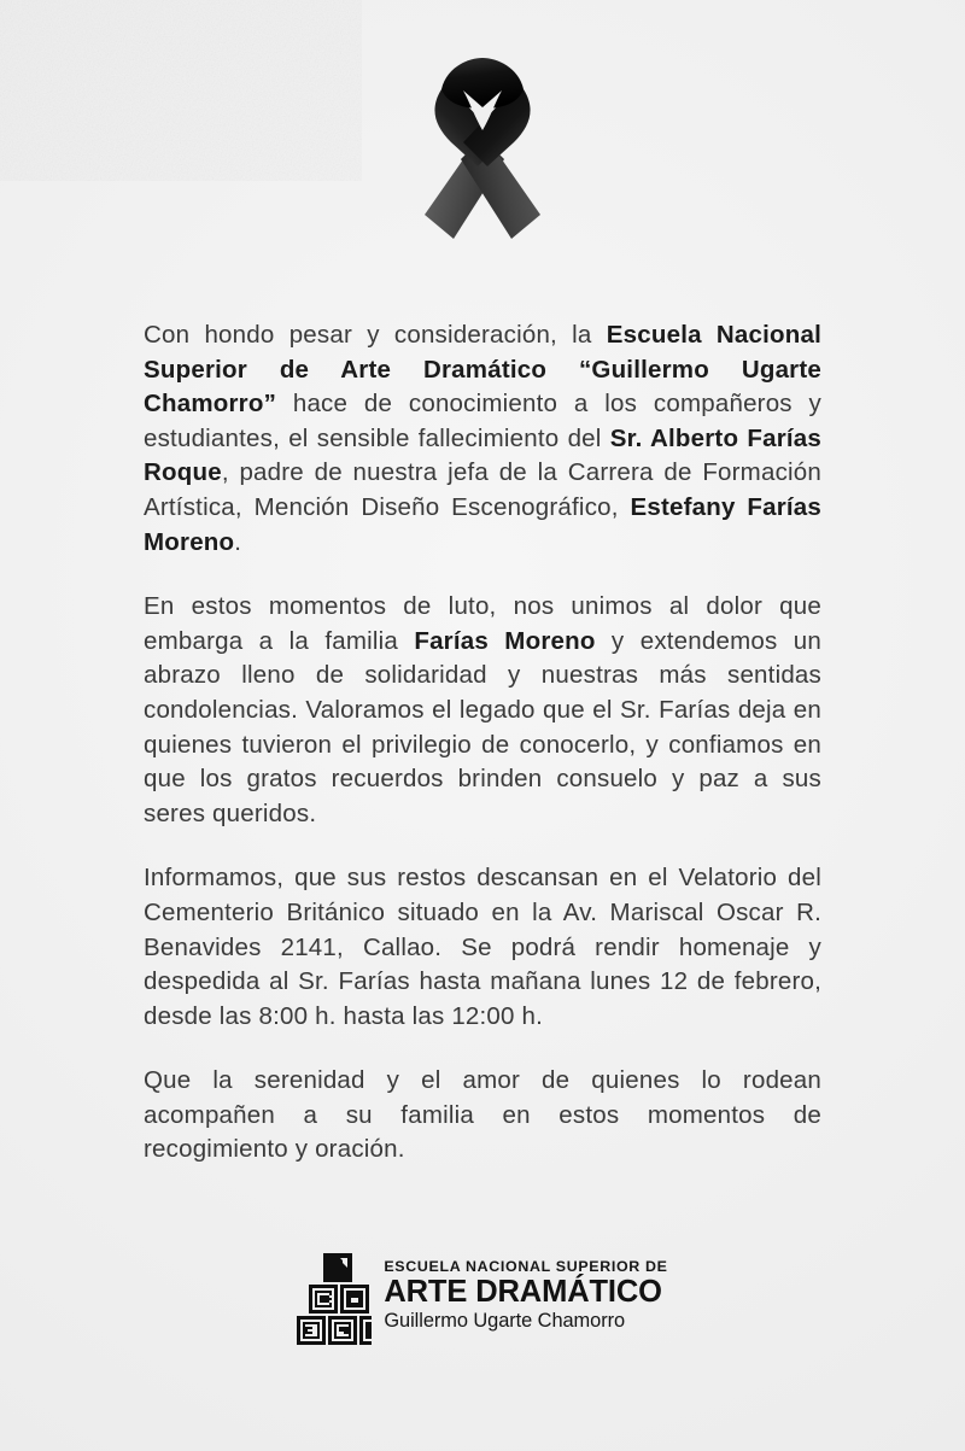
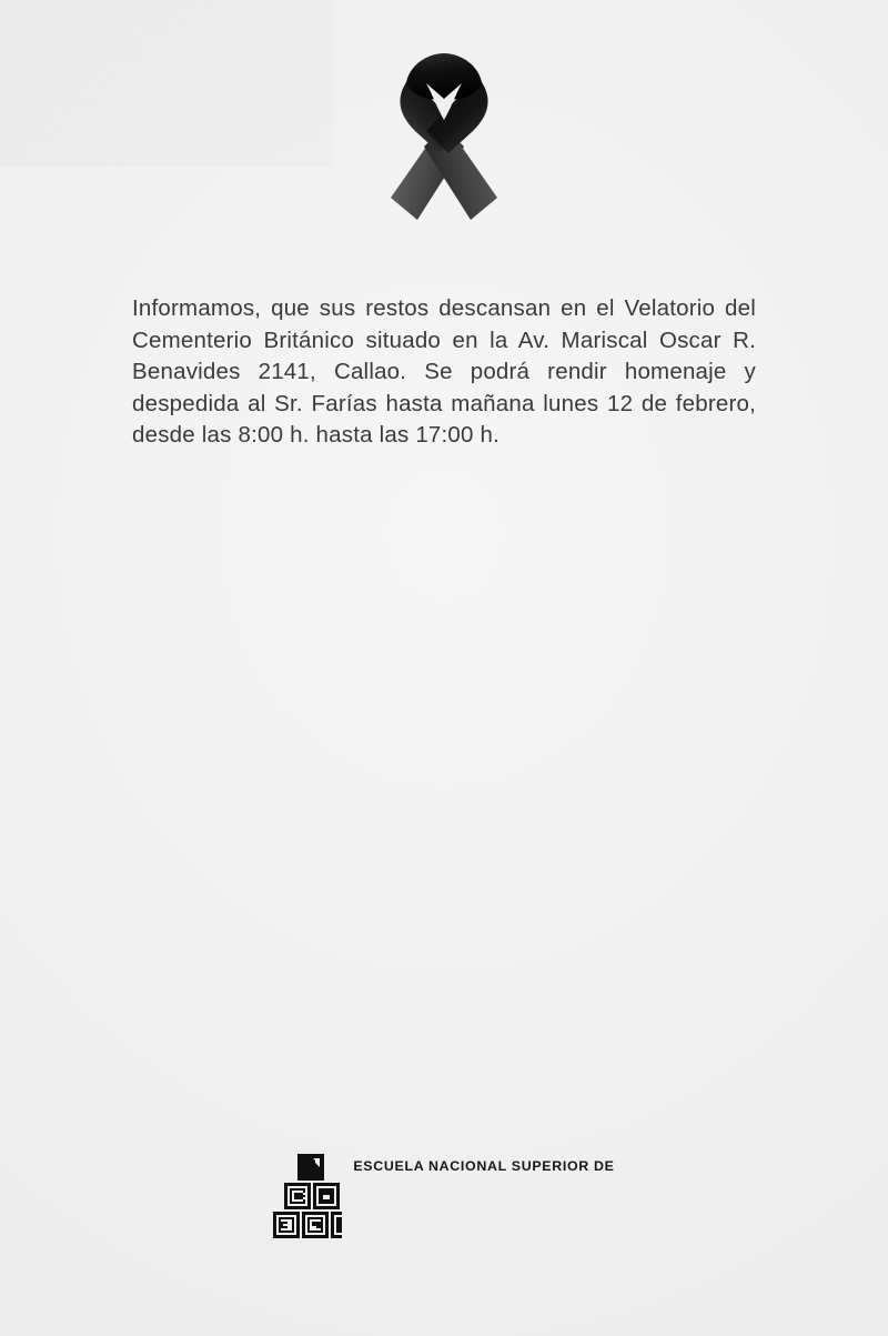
- Con hondo pesar y consideración, la Escuela Nacional Superior de Arte Dramático “Guillermo Ugarte Chamorro” hace de conocimiento a los compañeros y estudiantes, el sensible fallecimiento del Sr. Alberto Farías Roque, padre de nuestra jefa de la Carrera de Formación Artística, Mención Diseño Escenográfico, Estefany Farías Moreno.
- En estos momentos de luto, nos unimos al dolor que embarga a la familia Farías Moreno y extendemos un abrazo lleno de solidaridad y nuestras más sentidas condolencias. Valoramos el legado que el Sr. Farías deja en quienes tuvieron el privilegio de conocerlo, y confiamos en que los gratos recuerdos brinden consuelo y paz a sus seres queridos.
- Informamos, que sus restos descansan en el Velatorio del Cementerio Británico situado en la Av. Mariscal Oscar R. Benavides 2141, Callao. Se podrá rendir homenaje y despedida al Sr. Farías hasta mañana lunes 12 de febrero, desde las 8:00 h. hasta las 12:00 h.
+ Informamos, que sus restos descansan en el Velatorio del Cementerio Británico situado en la Av. Mariscal Oscar R. Benavides 2141, Callao. Se podrá rendir homenaje y despedida al Sr. Farías hasta mañana lunes 12 de febrero, desde las 8:00 h. hasta las 17:00 h.
- Que la serenidad y el amor de quienes lo rodean acompañen a su familia en estos momentos de recogimiento y oración.
  ESCUELA NACIONAL SUPERIOR DE
- ARTE DRAMÁTICO
- Guillermo Ugarte Chamorro
